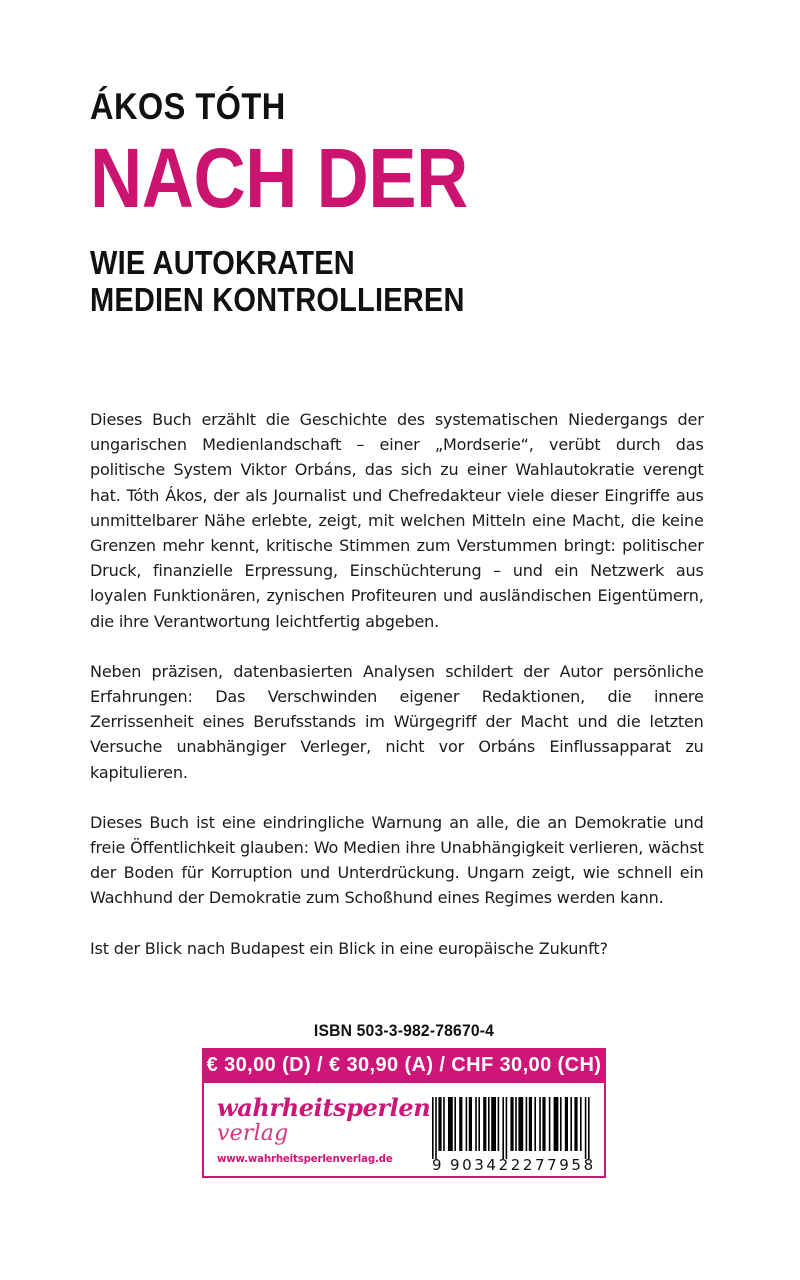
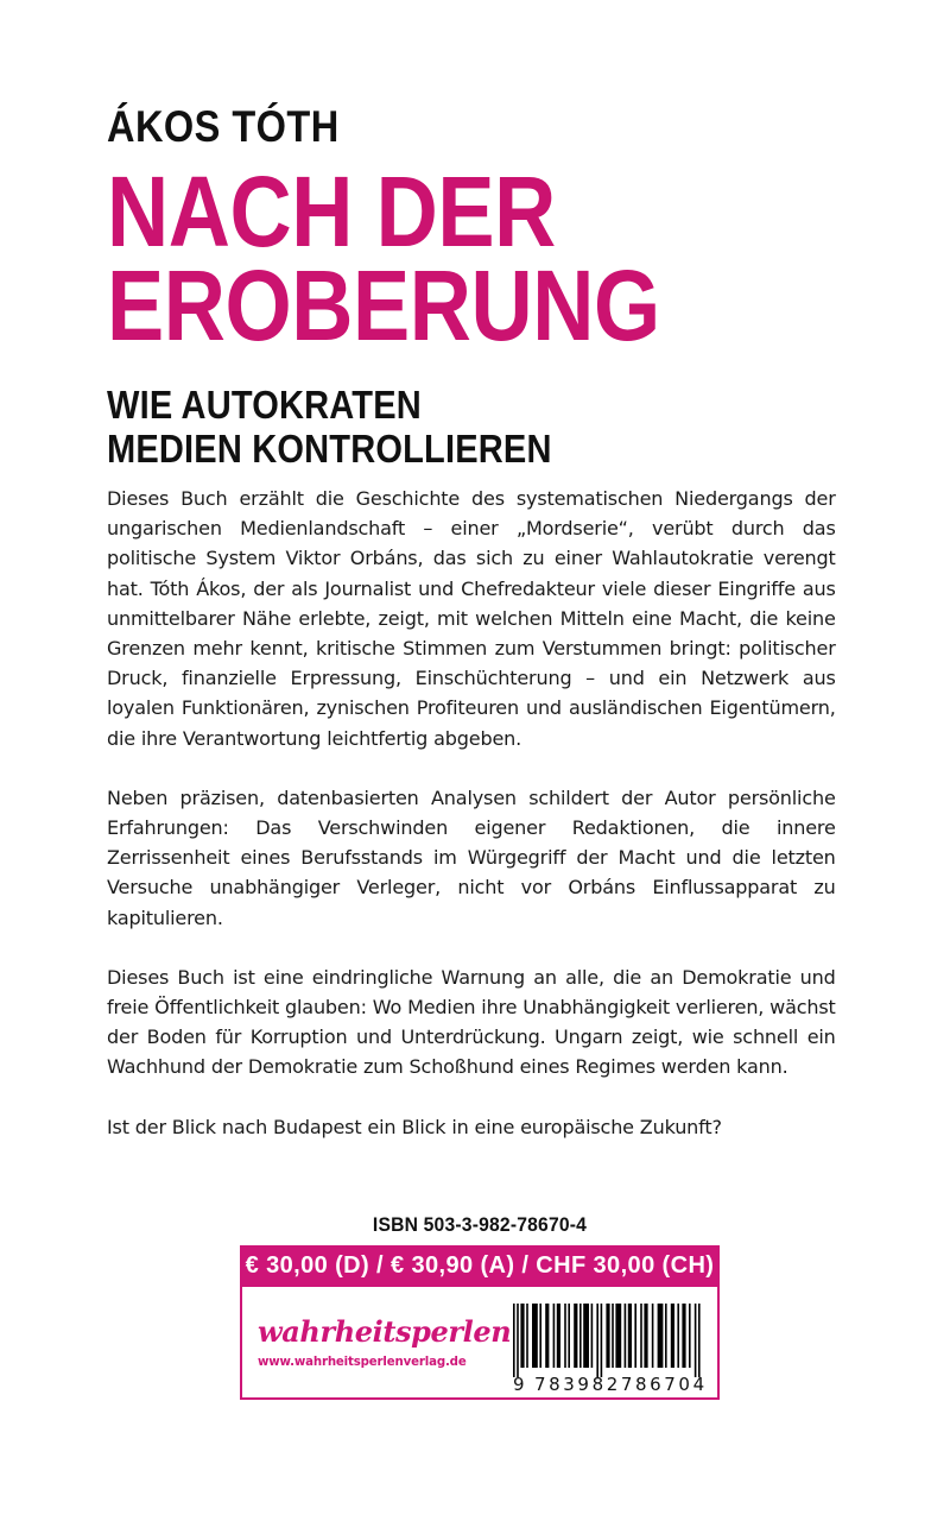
  ÁKOS TÓTH
  NACH DER
+ EROBERUNG
  WIE AUTOKRATEN
  MEDIEN KONTROLLIEREN
  Dieses Buch erzählt die Geschichte des systematischen Niedergangs der ungarischen Medienlandschaft – einer „Mordserie“, verübt durch das politische System Viktor Orbáns, das sich zu einer Wahlautokratie verengt hat. Tóth Ákos, der als Journalist und Chefredakteur viele dieser Eingriffe aus unmittelbarer Nähe erlebte, zeigt, mit welchen Mitteln eine Macht, die keine Grenzen mehr kennt, kritische Stimmen zum Verstummen bringt: politischer Druck, finanzielle Erpressung, Einschüchterung – und ein Netzwerk aus loyalen Funktionären, zynischen Profiteuren und ausländischen Eigentümern, die ihre Verantwortung leichtfertig abgeben.
  Neben präzisen, datenbasierten Analysen schildert der Autor persönliche Erfahrungen: Das Verschwinden eigener Redaktionen, die innere Zerrissenheit eines Berufsstands im Würgegriff der Macht und die letzten Versuche unabhängiger Verleger, nicht vor Orbáns Einflussapparat zu kapitulieren.
  Dieses Buch ist eine eindringliche Warnung an alle, die an Demokratie und freie Öffentlichkeit glauben: Wo Medien ihre Unabhängigkeit verlieren, wächst der Boden für Korruption und Unterdrückung. Ungarn zeigt, wie schnell ein Wachhund der Demokratie zum Schoßhund eines Regimes werden kann.
  Ist der Blick nach Budapest ein Blick in eine europäische Zukunft?
  ISBN 503-3-982-78670-4
  € 30,00 (D) / € 30,90 (A) / CHF 30,00 (CH)
  wahrheitsperle
- verlag
  www.wahrheitsperlenverlag.de
  9
- 903422277958
+ 783982786704
